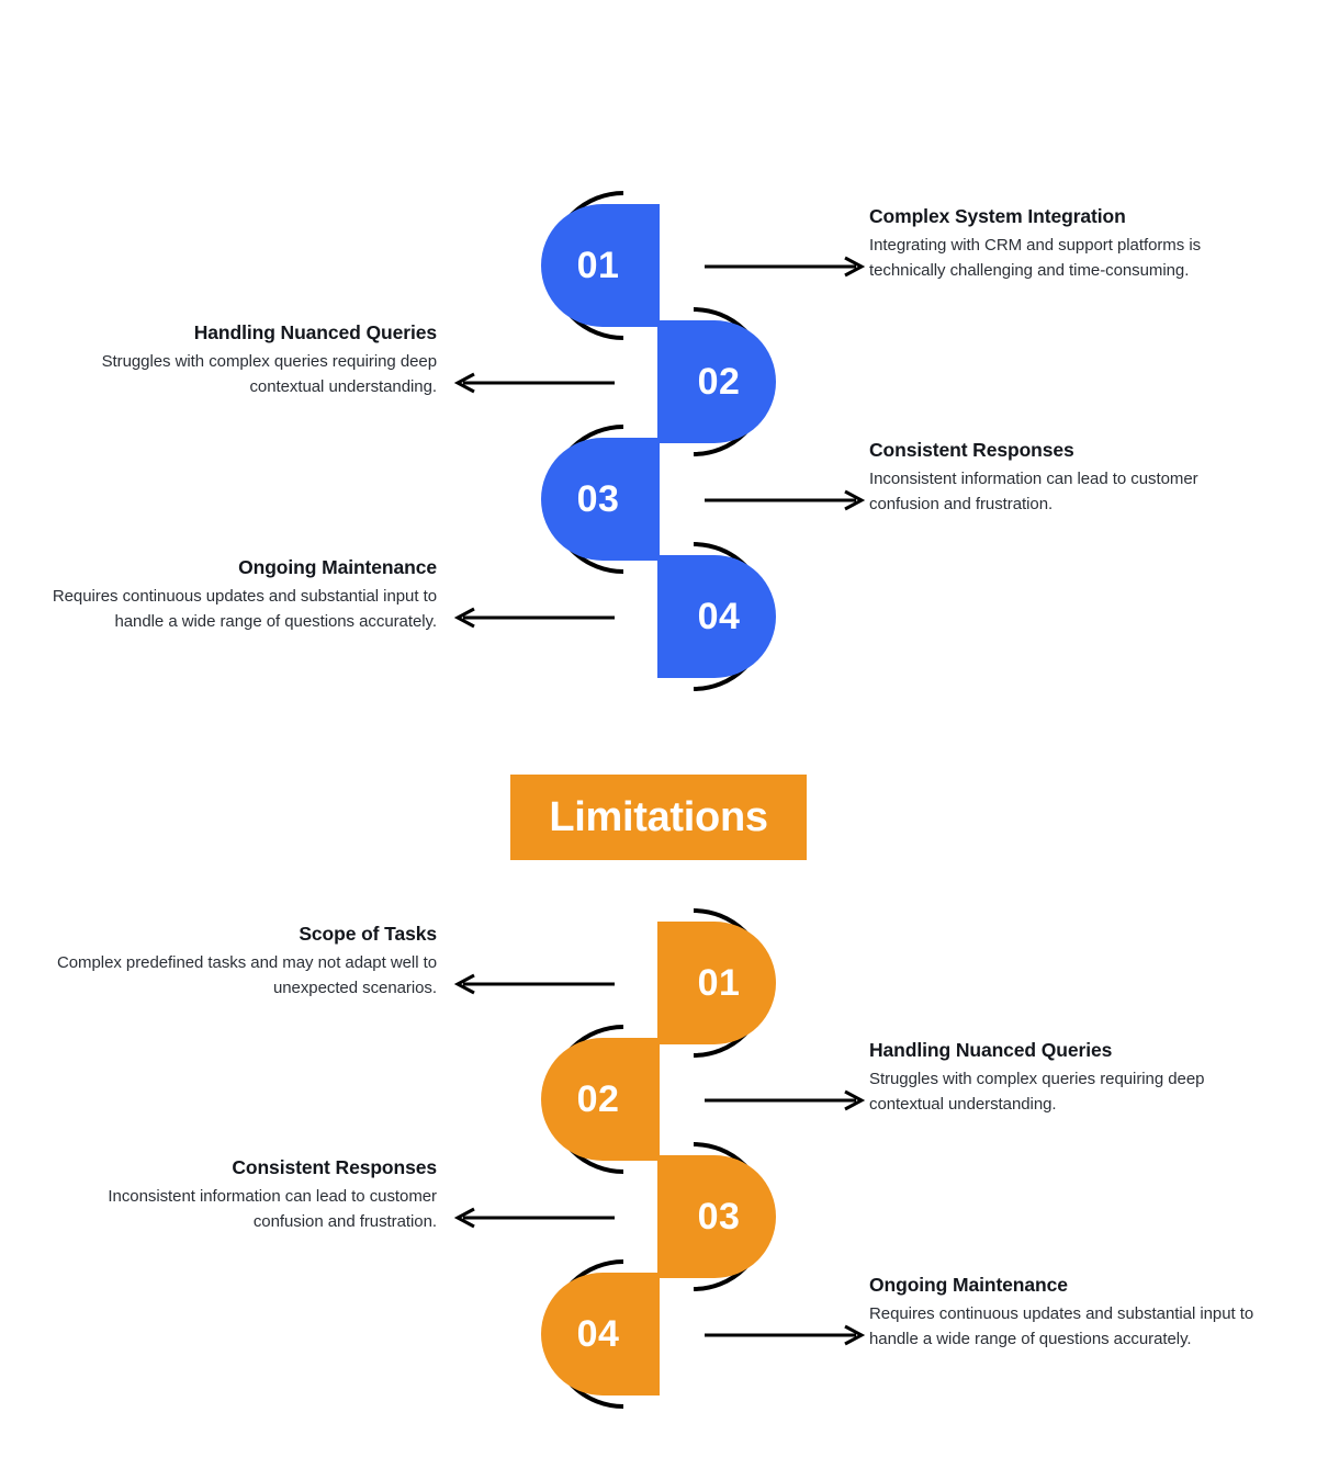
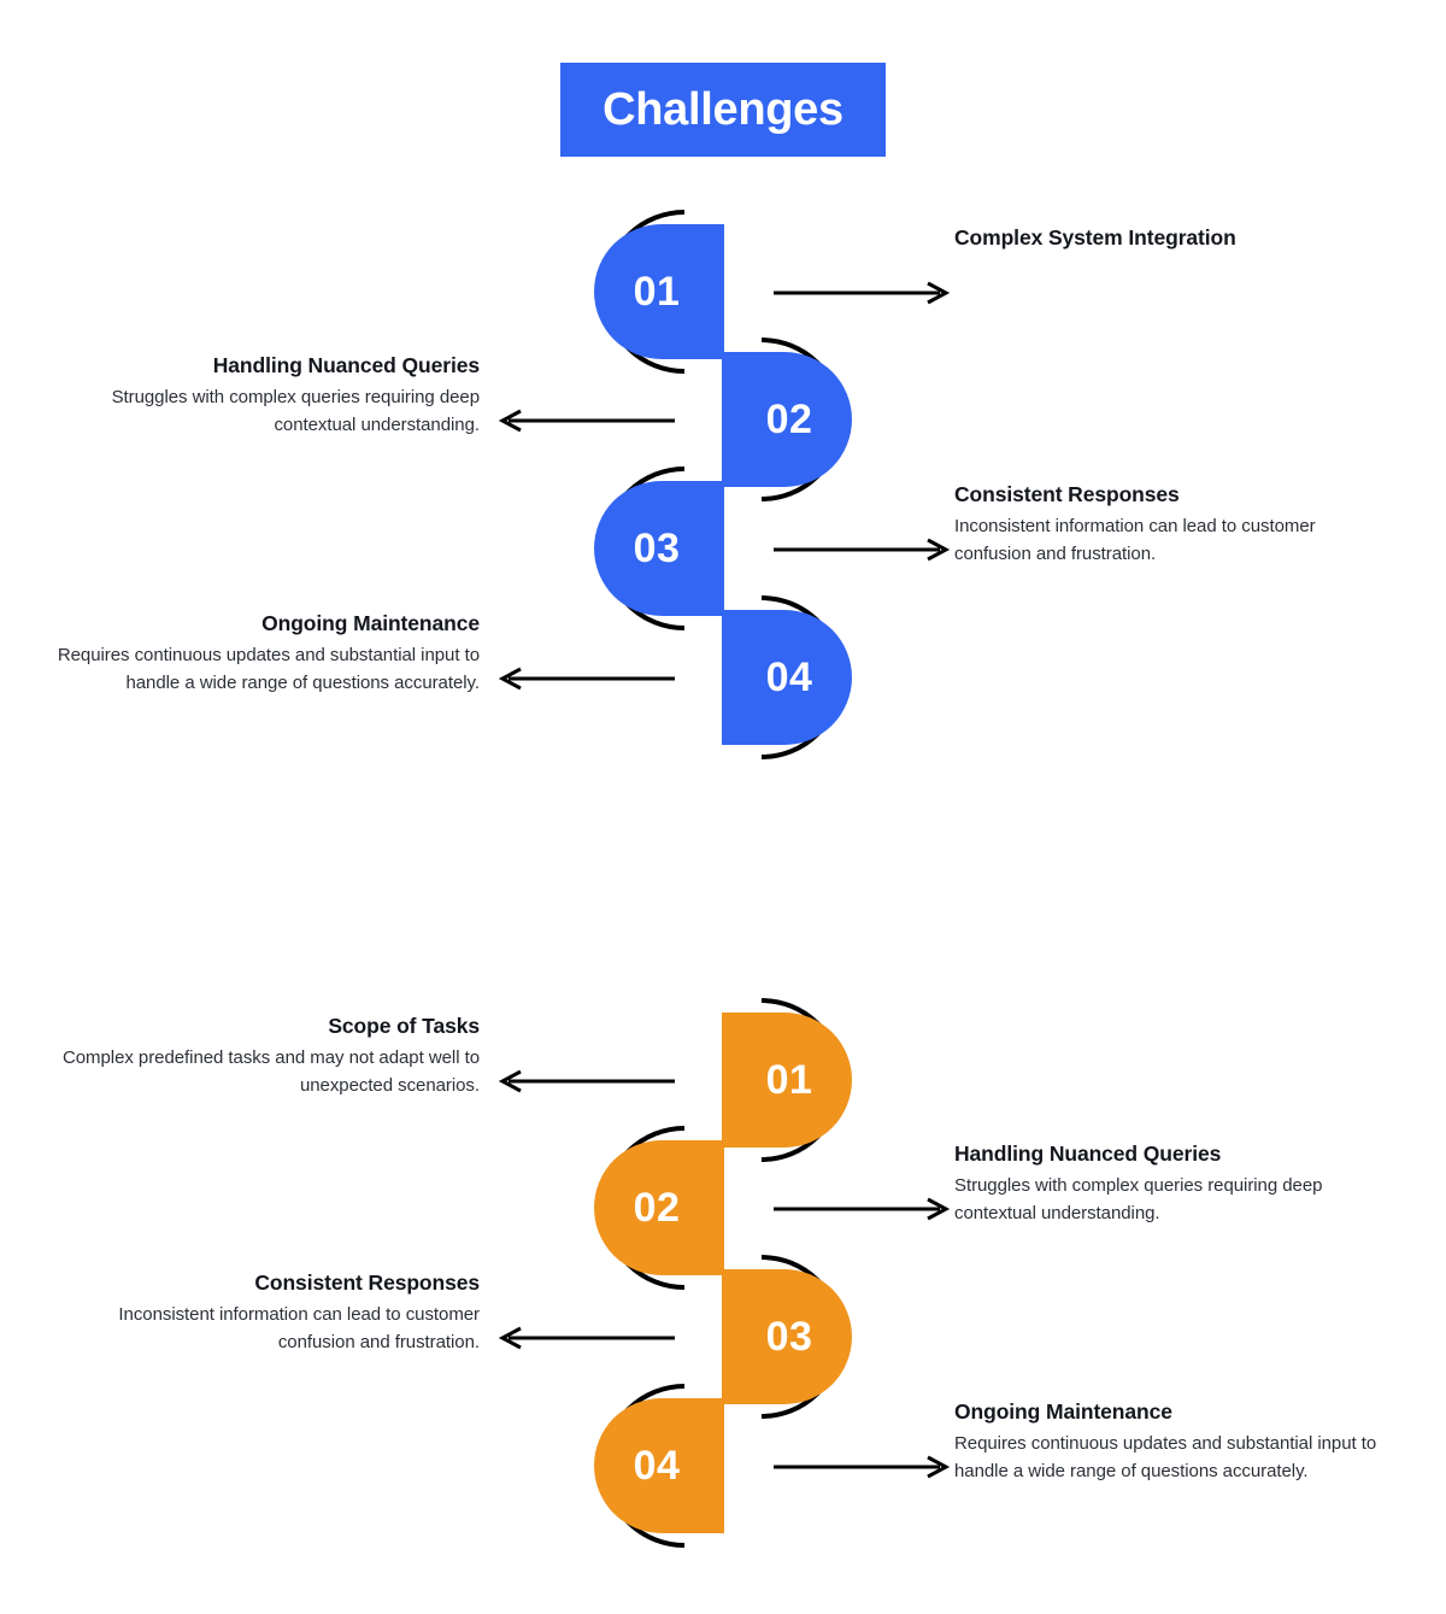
+ Challenges
  01
  Complex System Integration
- Integrating with CRM and support platforms is technically challenging and time-consuming.
  02
  Handling Nuanced Queries
  Struggles with complex queries requiring deep contextual understanding.
  03
  Consistent Responses
  Inconsistent information can lead to customer confusion and frustration.
  04
  Ongoing Maintenance
  Requires continuous updates and substantial input to handle a wide range of questions accurately.
- Limitations
  01
  Scope of Tasks
  Complex predefined tasks and may not adapt well to unexpected scenarios.
  02
  Handling Nuanced Queries
  Struggles with complex queries requiring deep contextual understanding.
  03
  Consistent Responses
  Inconsistent information can lead to customer confusion and frustration.
  04
  Ongoing Maintenance
  Requires continuous updates and substantial input to handle a wide range of questions accurately.
